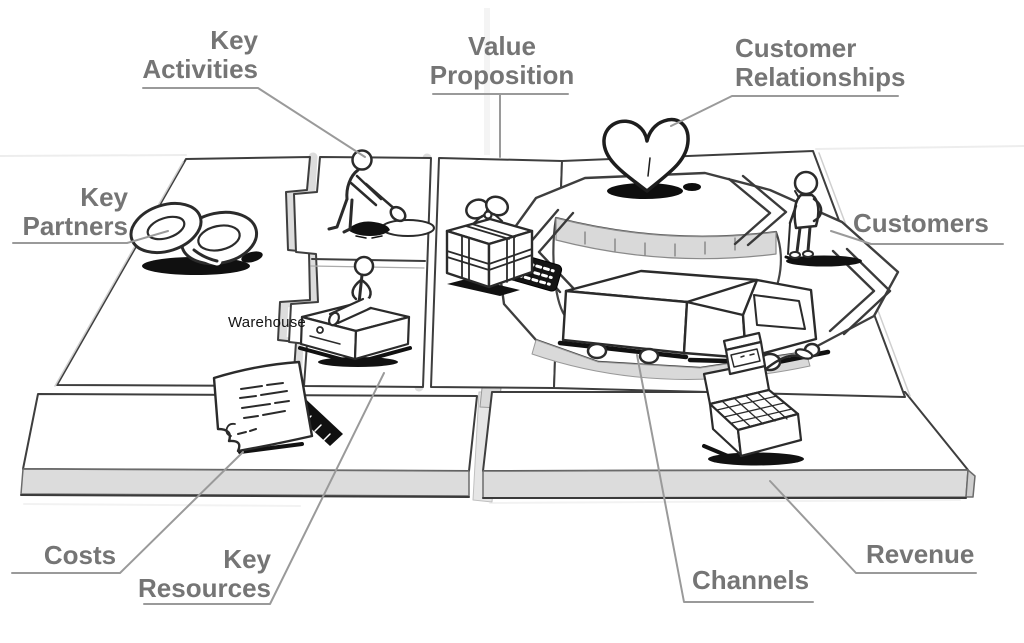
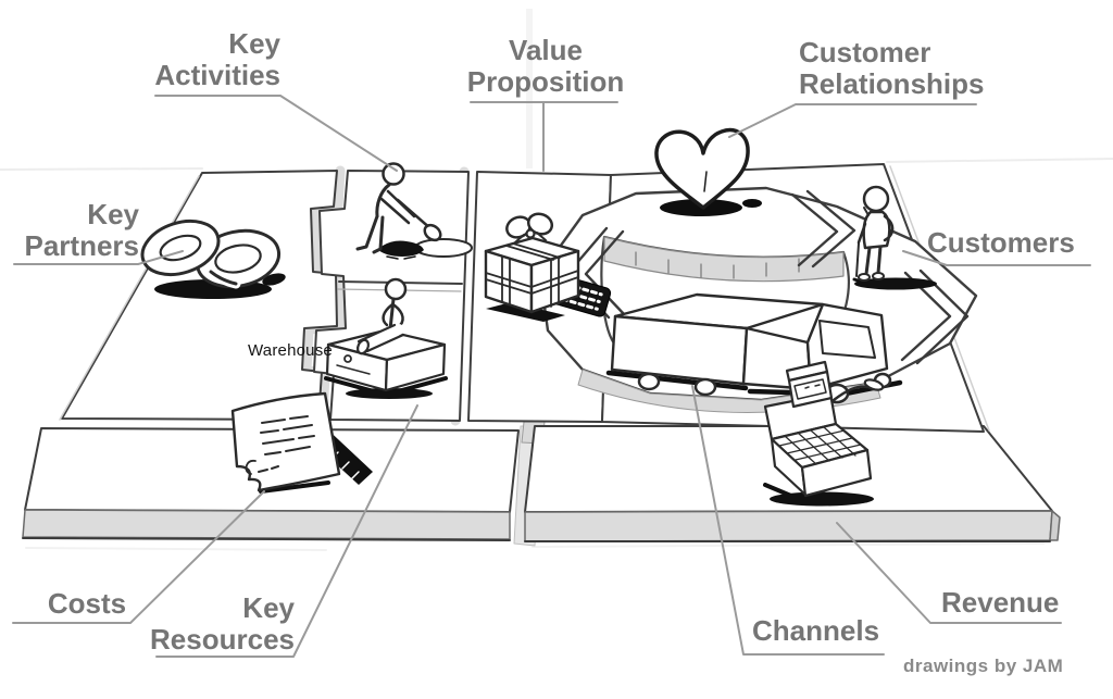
  Key
  Activities
  Value
  Proposition
  Customer
  Relationships
  Key
  Partners
  Customers
  Warehouse
  Costs
  Key
  Resources
  Channels
  Revenue
+ drawings by JAM
